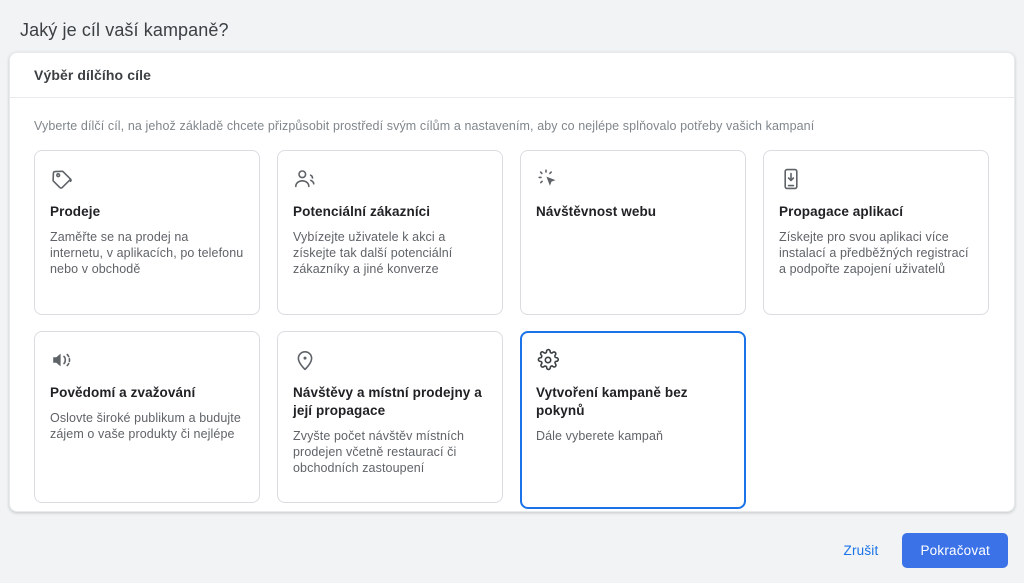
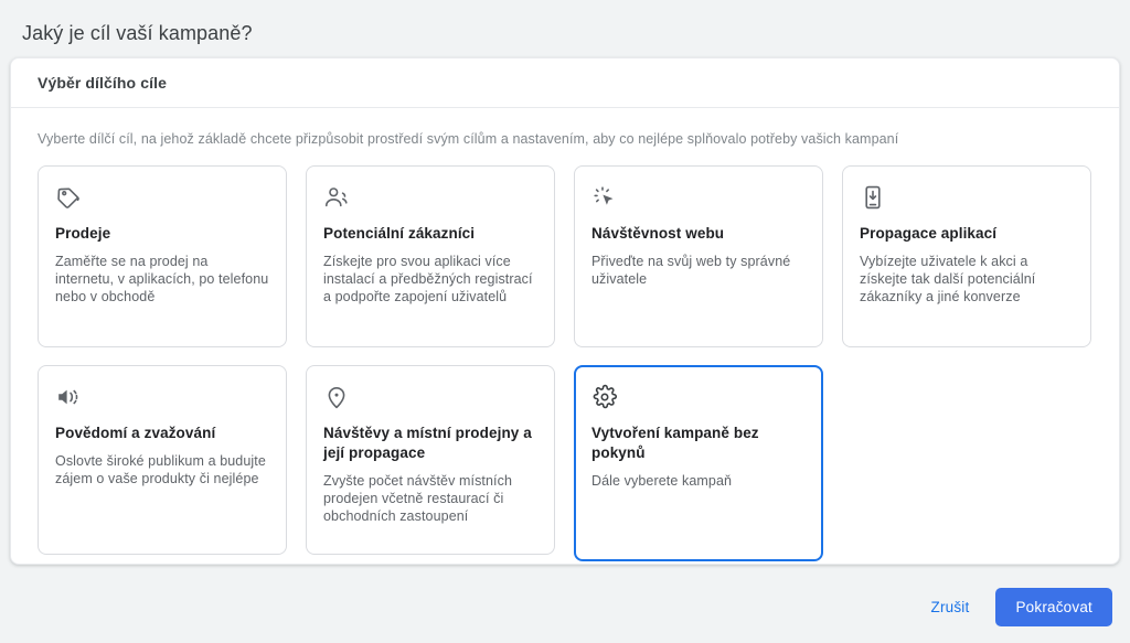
  Jaký je cíl vaší kampaně?
  Výběr dílčího cíle
  Vyberte dílčí cíl, na jehož základě chcete přizpůsobit prostředí svým cílům a nastavením, aby co nejlépe splňovalo potřeby vašich kampaní
  Prodeje
  Zaměřte se na prodej na internetu, v aplikacích, po telefonu nebo v obchodě
  Potenciální zákazníci
- Vybízejte uživatele k akci a získejte tak další potenciální zákazníky a jiné konverze
+ Získejte pro svou aplikaci více instalací a předběžných registrací a podpořte zapojení uživatelů
  Návštěvnost webu
+ Přiveďte na svůj web ty správné uživatele
  Propagace aplikací
- Získejte pro svou aplikaci více instalací a předběžných registrací a podpořte zapojení uživatelů
+ Vybízejte uživatele k akci a získejte tak další potenciální zákazníky a jiné konverze
  Povědomí a zvažování
  Oslovte široké publikum a budujte zájem o vaše produkty či nejlépe
  Návštěvy a místní prodejny a její propagace
  Zvyšte počet návštěv místních prodejen včetně restaurací či obchodních zastoupení
  Vytvoření kampaně bez pokynů
  Dále vyberete kampaň
  Zrušit
  Pokračovat
